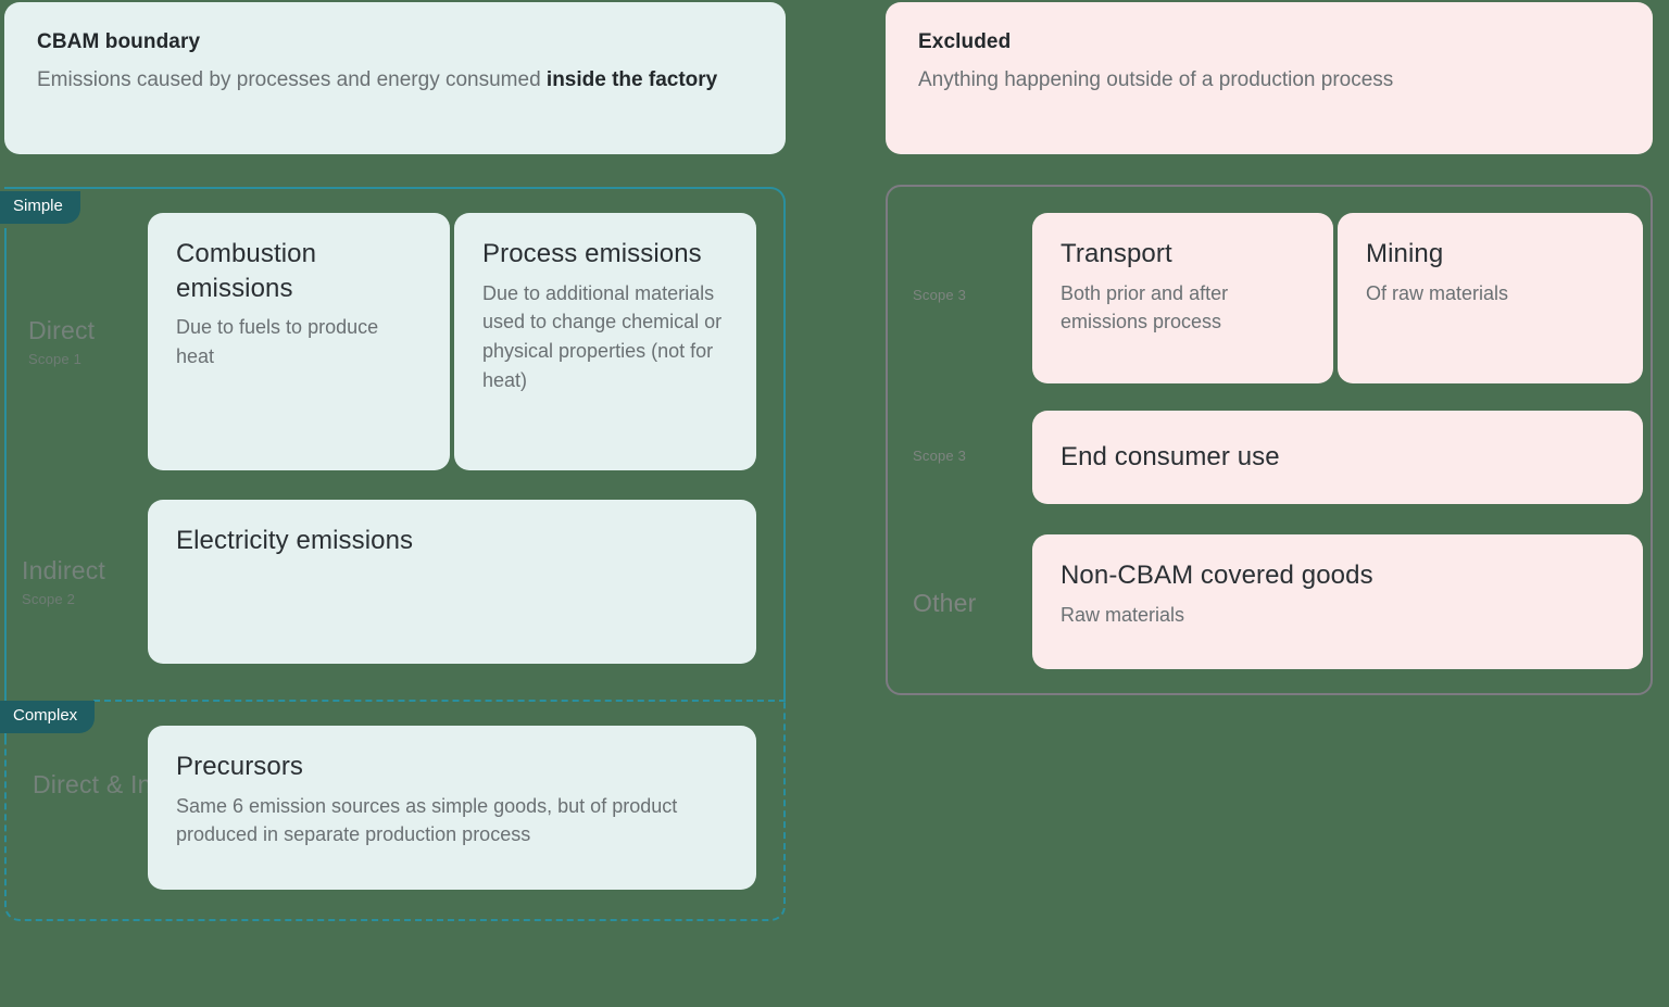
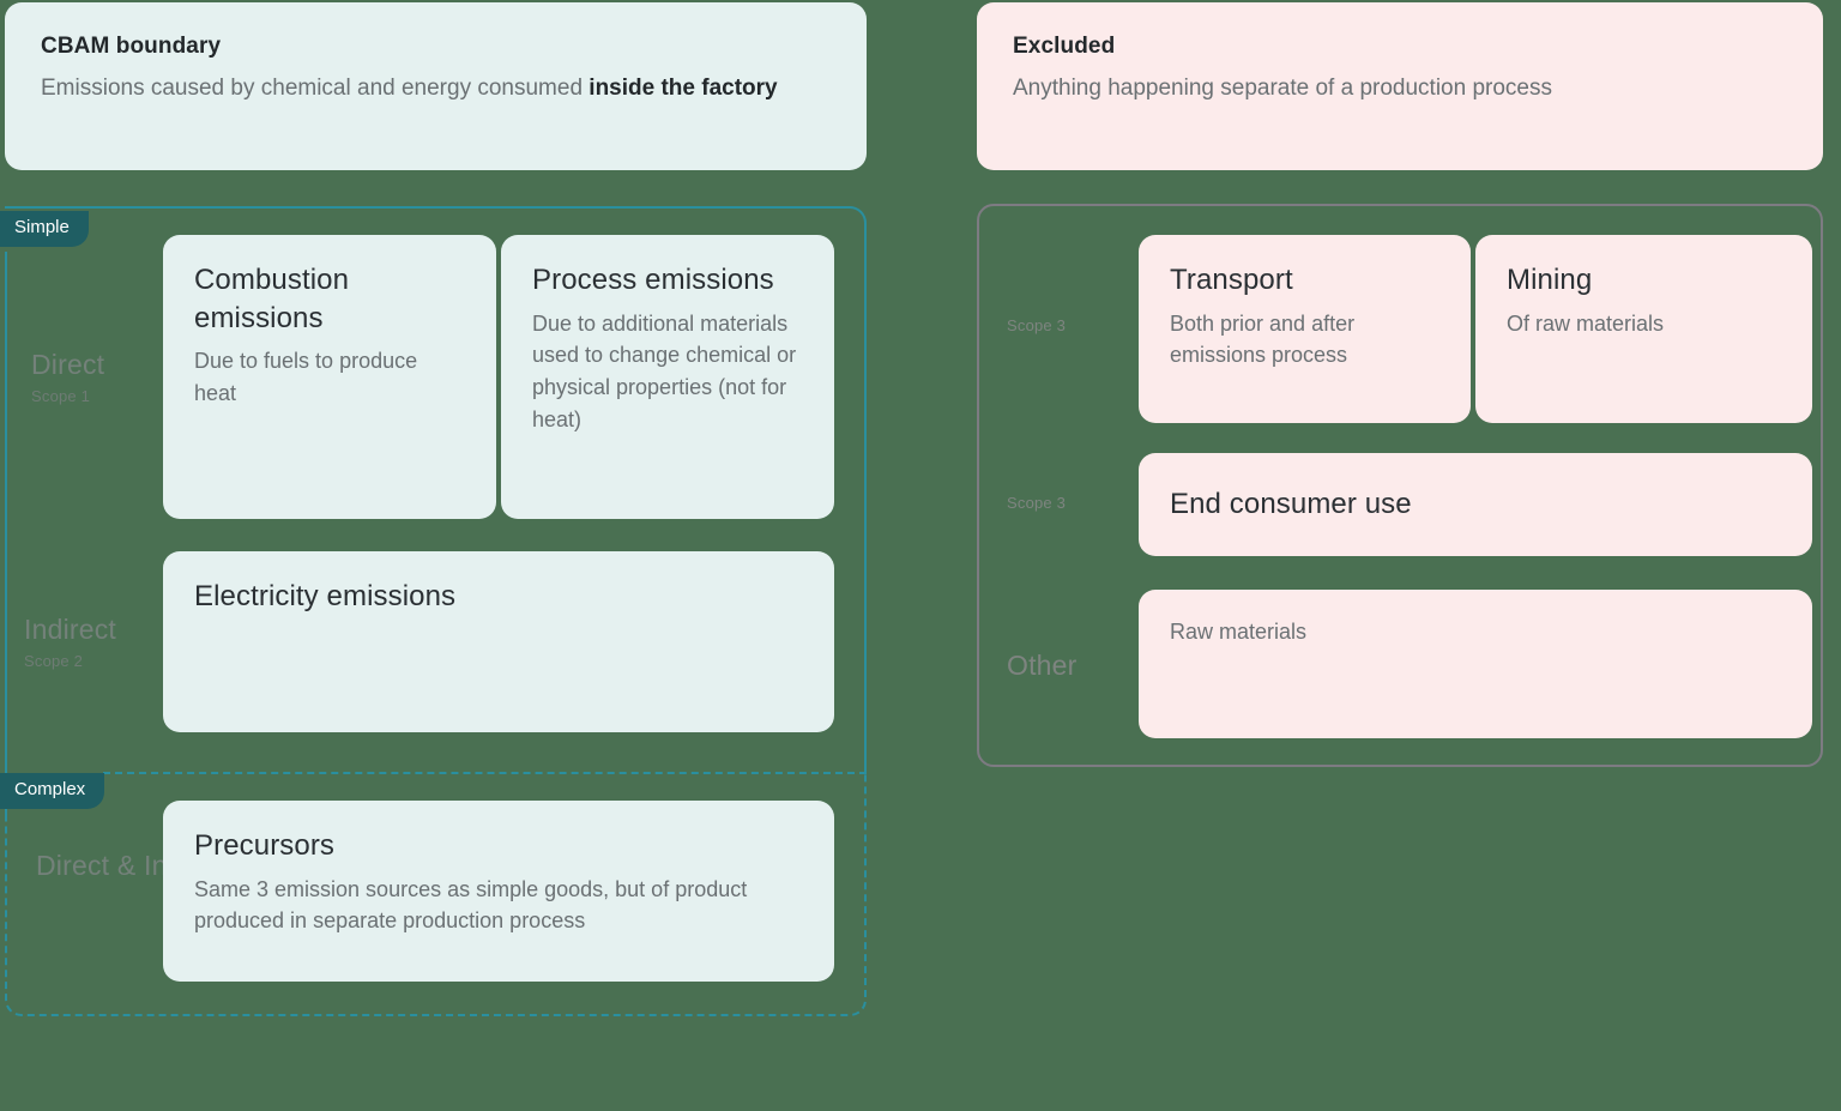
  CBAM boundary
- Emissions caused by processes and energy consumed inside the factory
+ Emissions caused by chemical and energy consumed inside the factory
  Excluded
- Anything happening outside of a production process
+ Anything happening separate of a production process
  Simple
  Complex
  Direct
  Scope 1
  Indirect
  Scope 2
  Combustion emissions
  Due to fuels to produce heat
  Process emissions
  Due to additional materials used to change chemical or physical properties (not for heat)
  Electricity emissions
  Precursors
- Same 6 emission sources as simple goods, but of product produced in separate production process
+ Same 3 emission sources as simple goods, but of product produced in separate production process
  Scope 3
  Scope 3
  Other
  Transport
  Both prior and after emissions process
  Mining
  Of raw materials
  End consumer use
- Non-CBAM covered goods
  Raw materials
